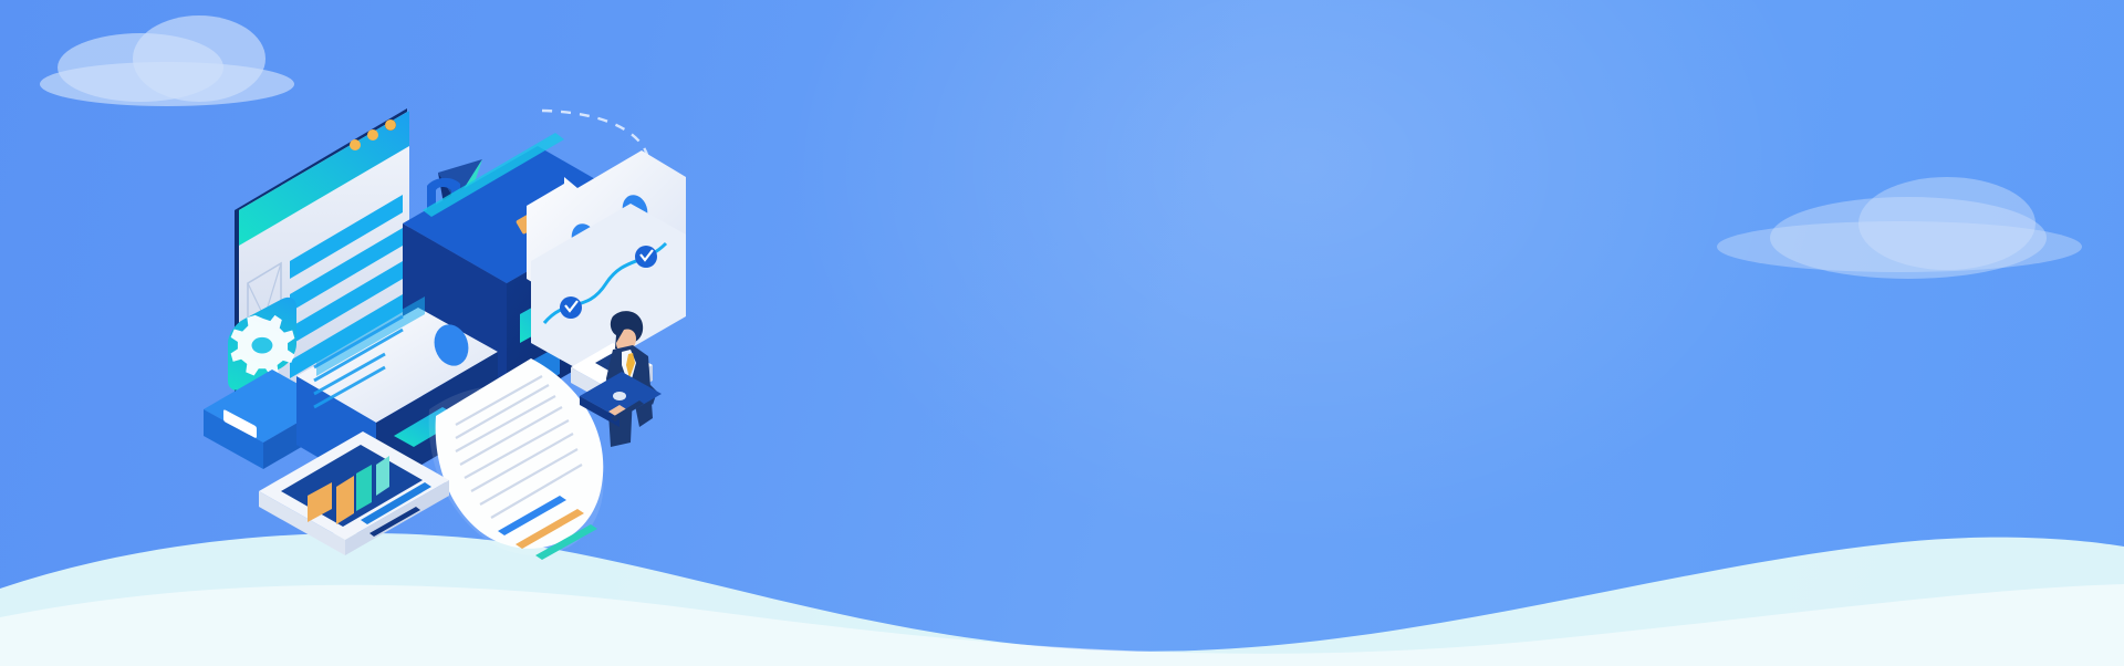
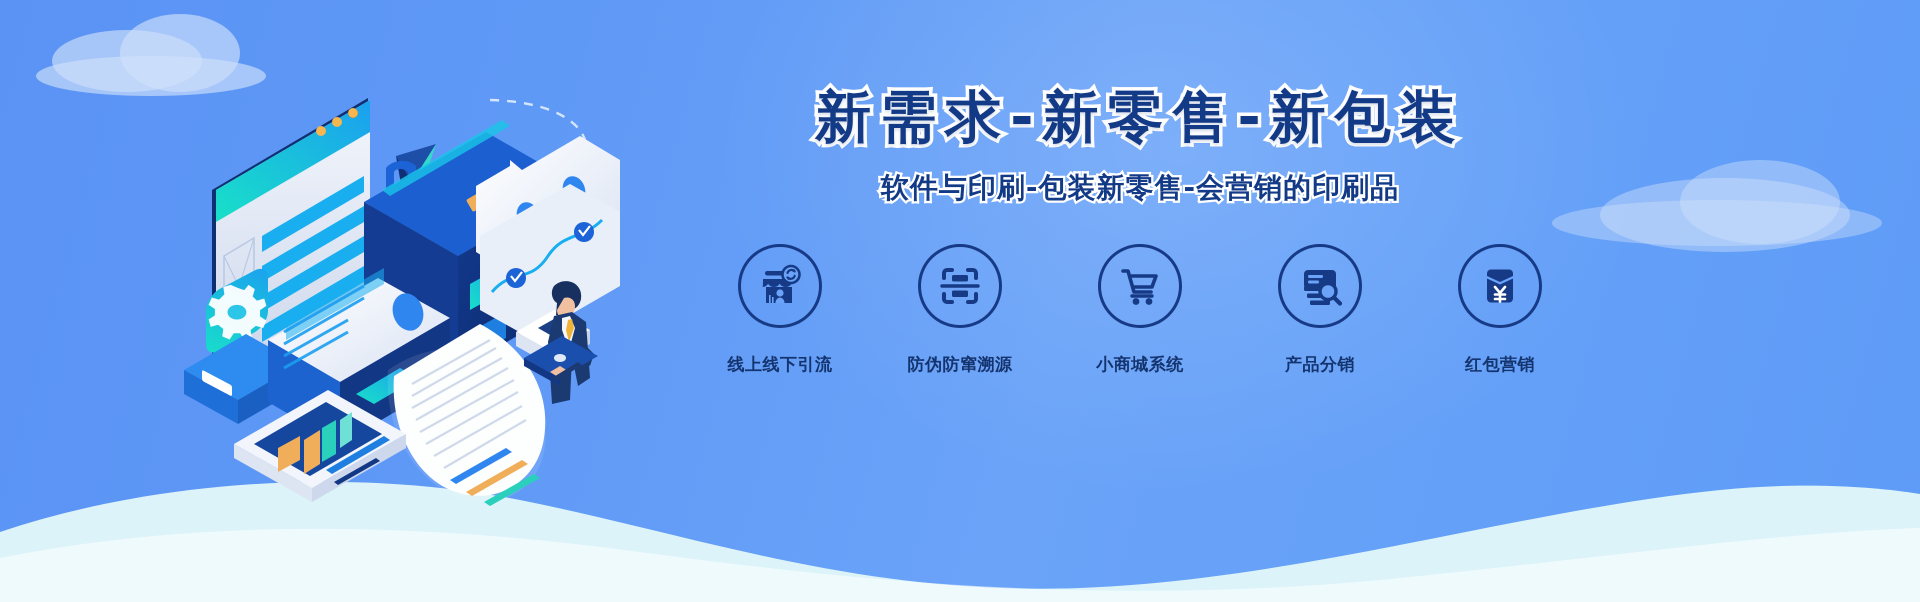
+ 新需求-新零售-新包装
+ 软件与印刷-包装新零售-会营销的印刷品
+ 线上线下引流
+ 防伪防窜溯源
+ 小商城系统
+ 产品分销
+ 红包营销
